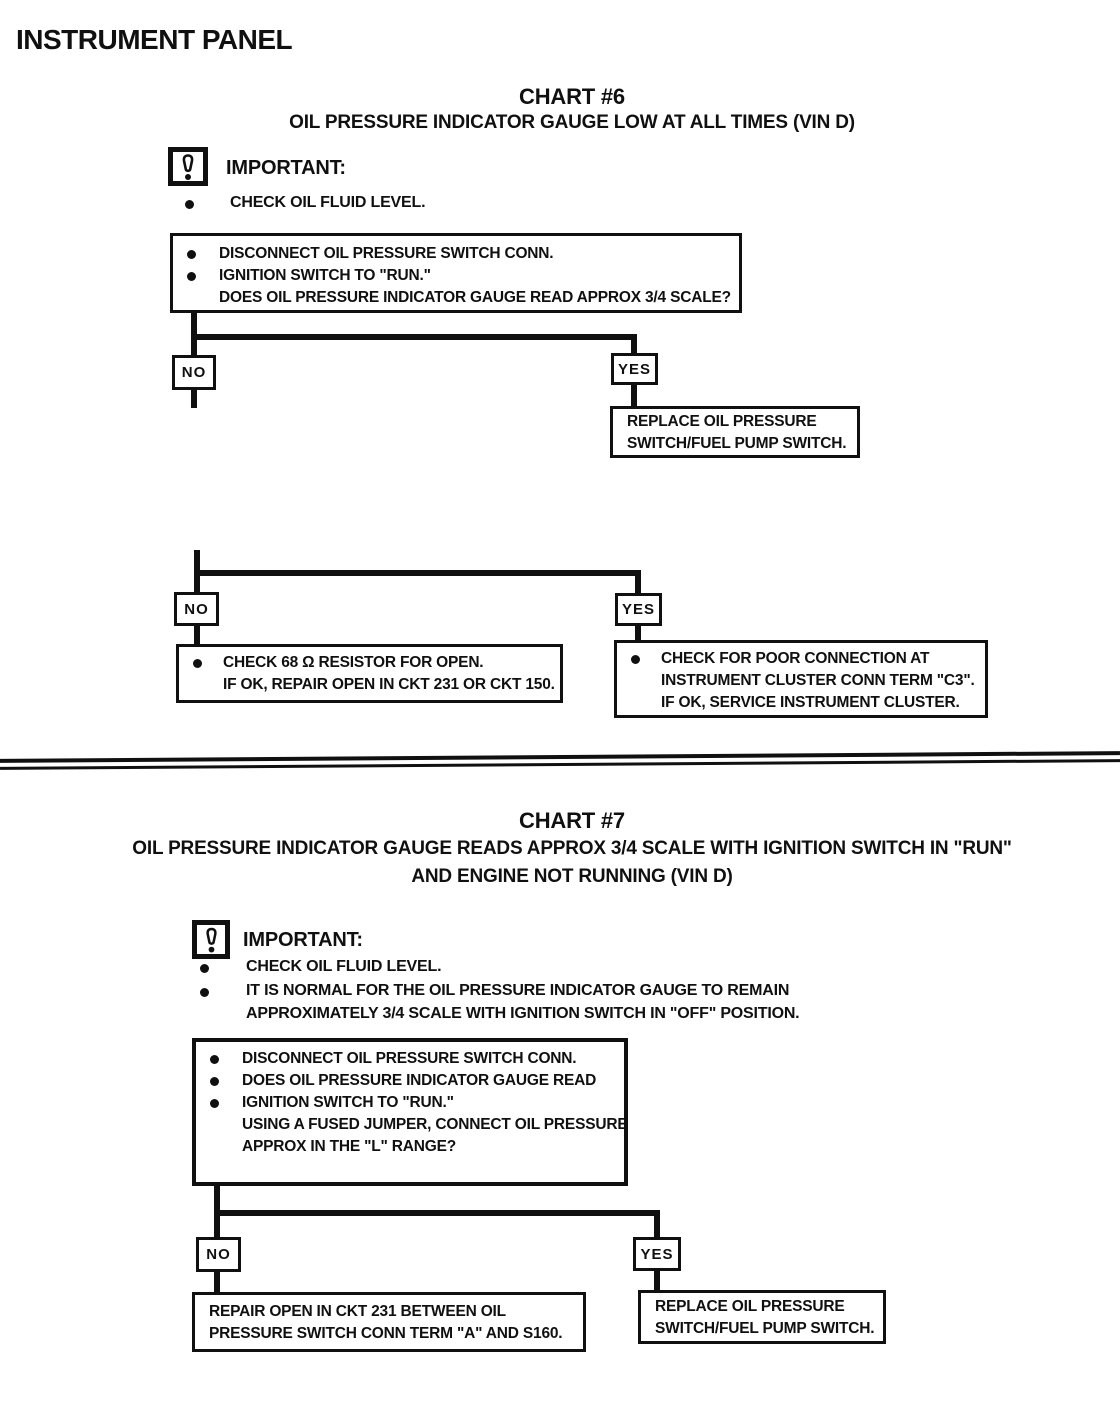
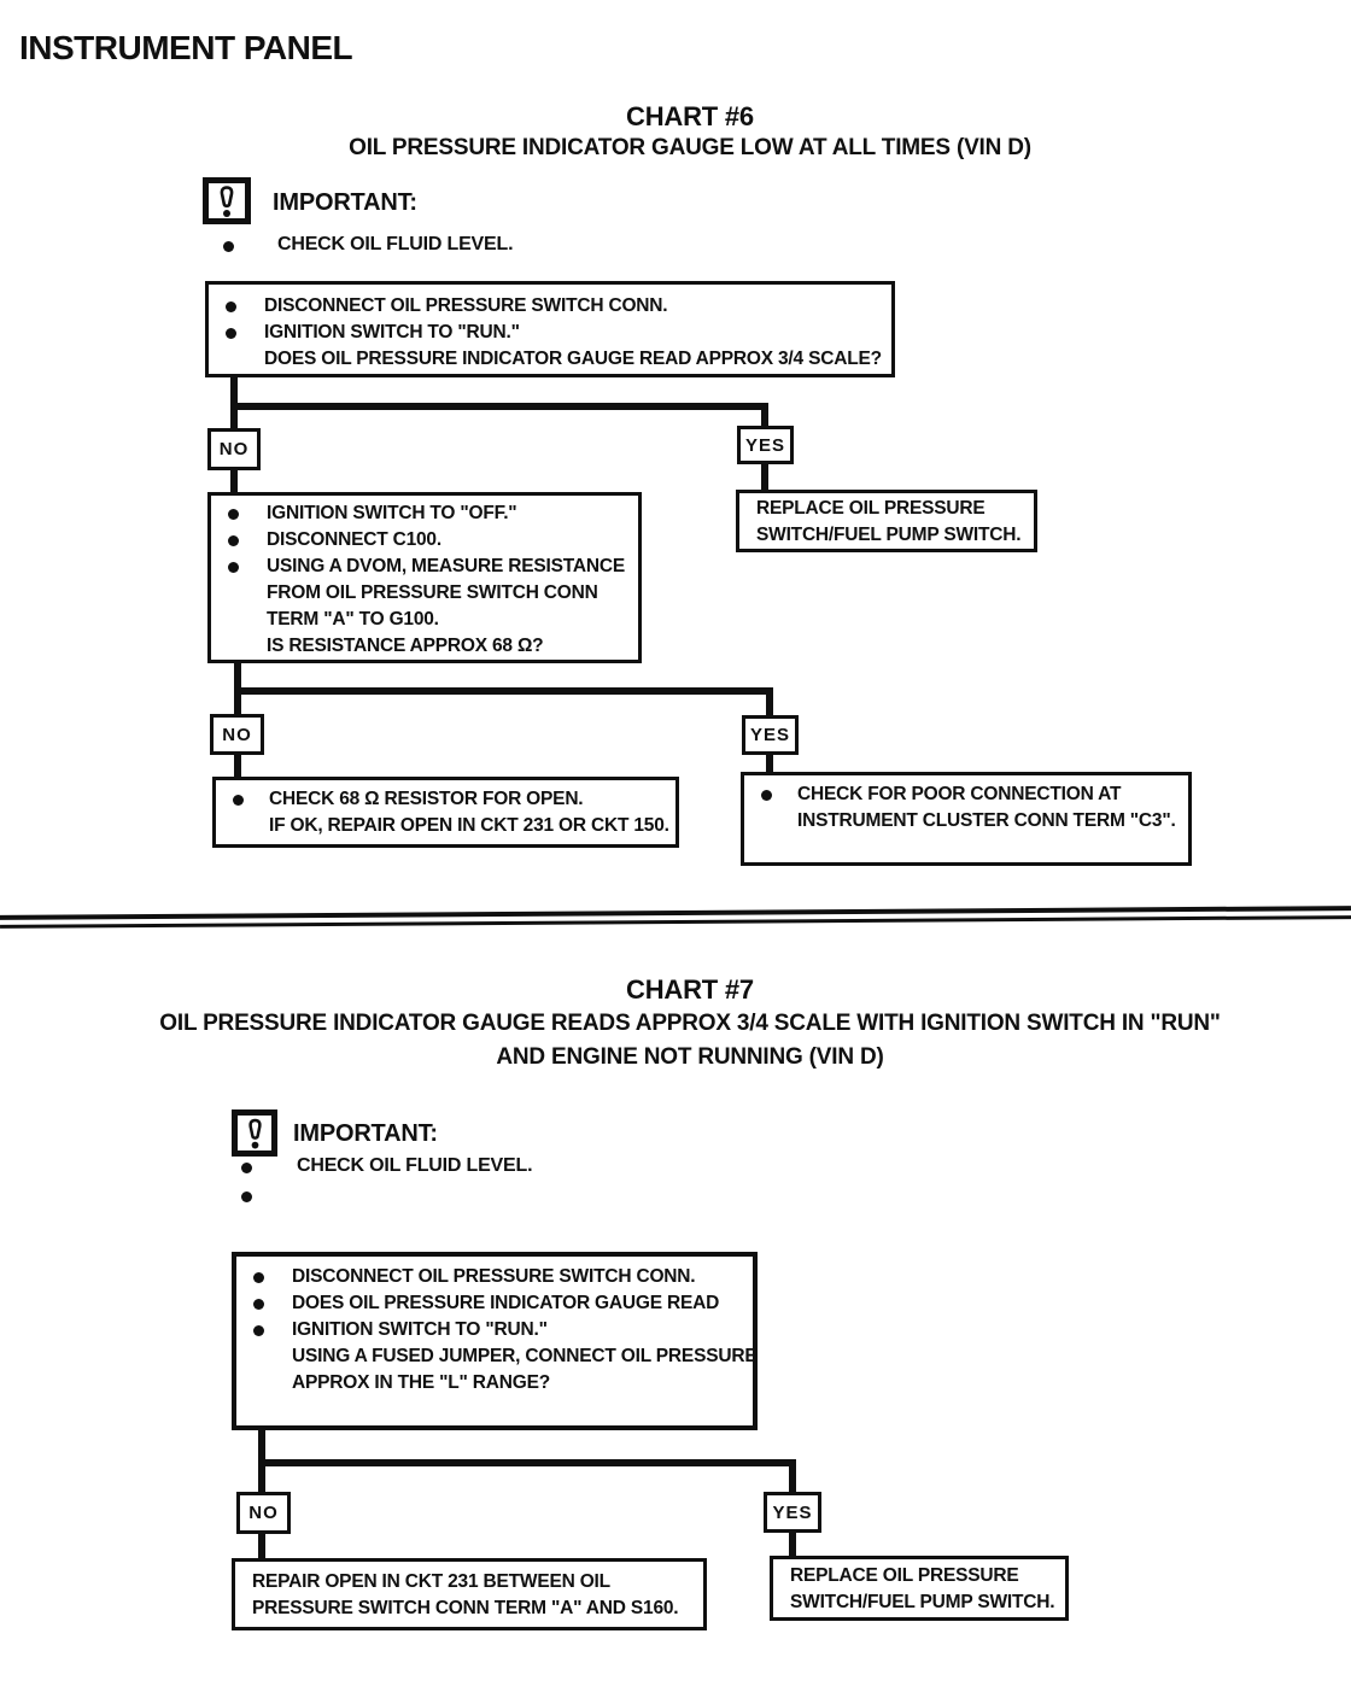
  INSTRUMENT PANEL
  CHART #6
  OIL PRESSURE INDICATOR GAUGE LOW AT ALL TIMES (VIN D)
  IMPORTANT:
  CHECK OIL FLUID LEVEL.
  DISCONNECT OIL PRESSURE SWITCH CONN.
  IGNITION SWITCH TO "RUN."
  DOES OIL PRESSURE INDICATOR GAUGE READ APPROX 3/4 SCALE?
  NO
  YES
  REPLACE OIL PRESSURE
  SWITCH/FUEL PUMP SWITCH.
+ IGNITION SWITCH TO "OFF."
+ DISCONNECT C100.
+ USING A DVOM, MEASURE RESISTANCE
+ FROM OIL PRESSURE SWITCH CONN
+ TERM "A" TO G100.
+ IS RESISTANCE APPROX 68 Ω?
  NO
  YES
  CHECK 68 Ω RESISTOR FOR OPEN.
  IF OK, REPAIR OPEN IN CKT 231 OR CKT 150.
  CHECK FOR POOR CONNECTION AT
  INSTRUMENT CLUSTER CONN TERM "C3".
- IF OK, SERVICE INSTRUMENT CLUSTER.
  CHART #7
  OIL PRESSURE INDICATOR GAUGE READS APPROX 3/4 SCALE WITH IGNITION SWITCH IN "RUN"
  AND ENGINE NOT RUNNING (VIN D)
  IMPORTANT:
  CHECK OIL FLUID LEVEL.
- IT IS NORMAL FOR THE OIL PRESSURE INDICATOR GAUGE TO REMAIN
- APPROXIMATELY 3/4 SCALE WITH IGNITION SWITCH IN "OFF" POSITION.
  DISCONNECT OIL PRESSURE SWITCH CONN.
  DOES OIL PRESSURE INDICATOR GAUGE READ
  IGNITION SWITCH TO "RUN."
  USING A FUSED JUMPER, CONNECT OIL PRESSURE
  APPROX IN THE "L" RANGE?
  NO
  YES
  REPAIR OPEN IN CKT 231 BETWEEN OIL
  PRESSURE SWITCH CONN TERM "A" AND S160.
  REPLACE OIL PRESSURE
  SWITCH/FUEL PUMP SWITCH.
